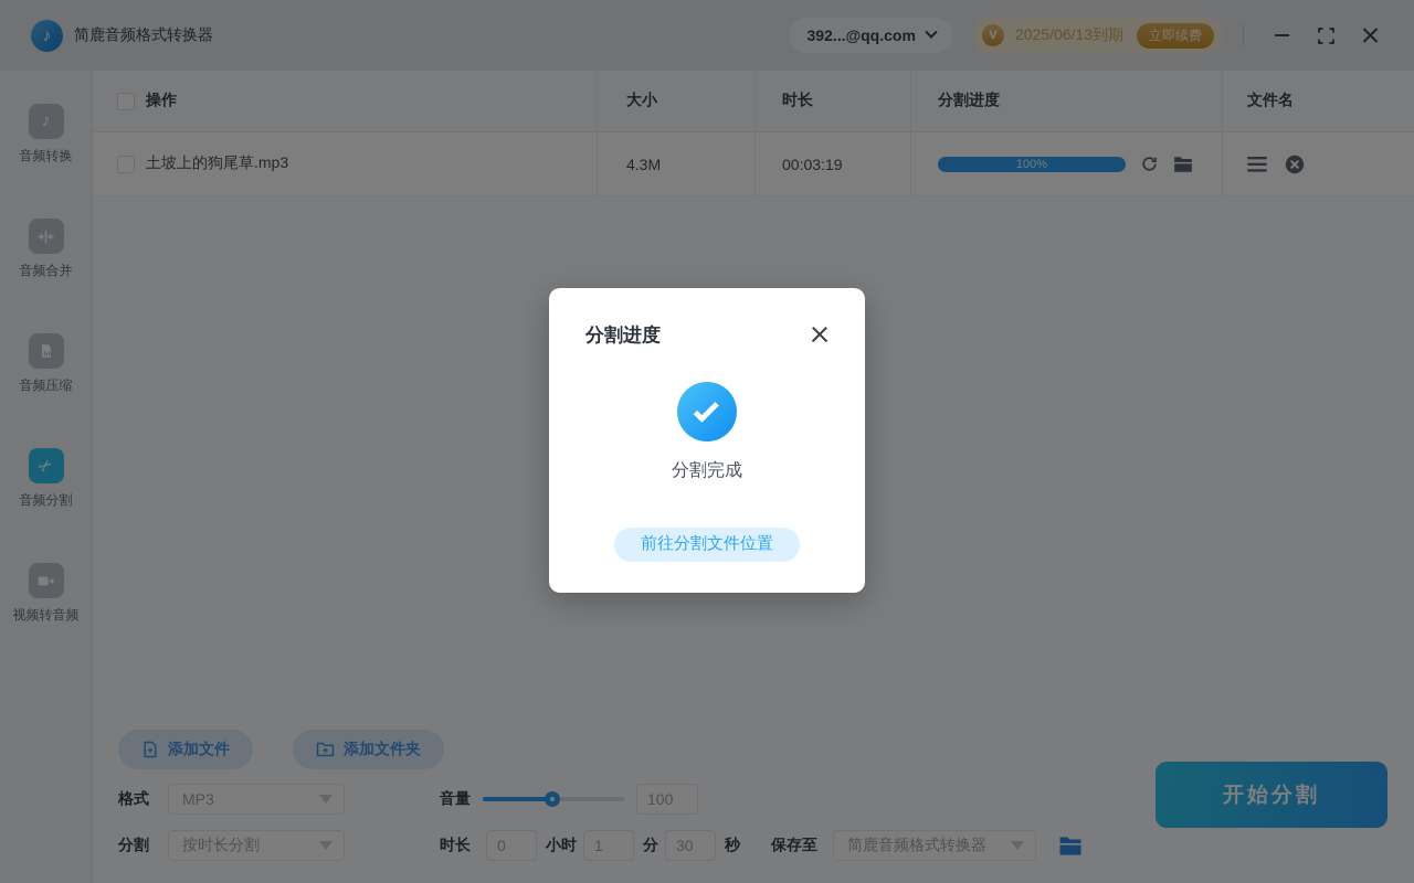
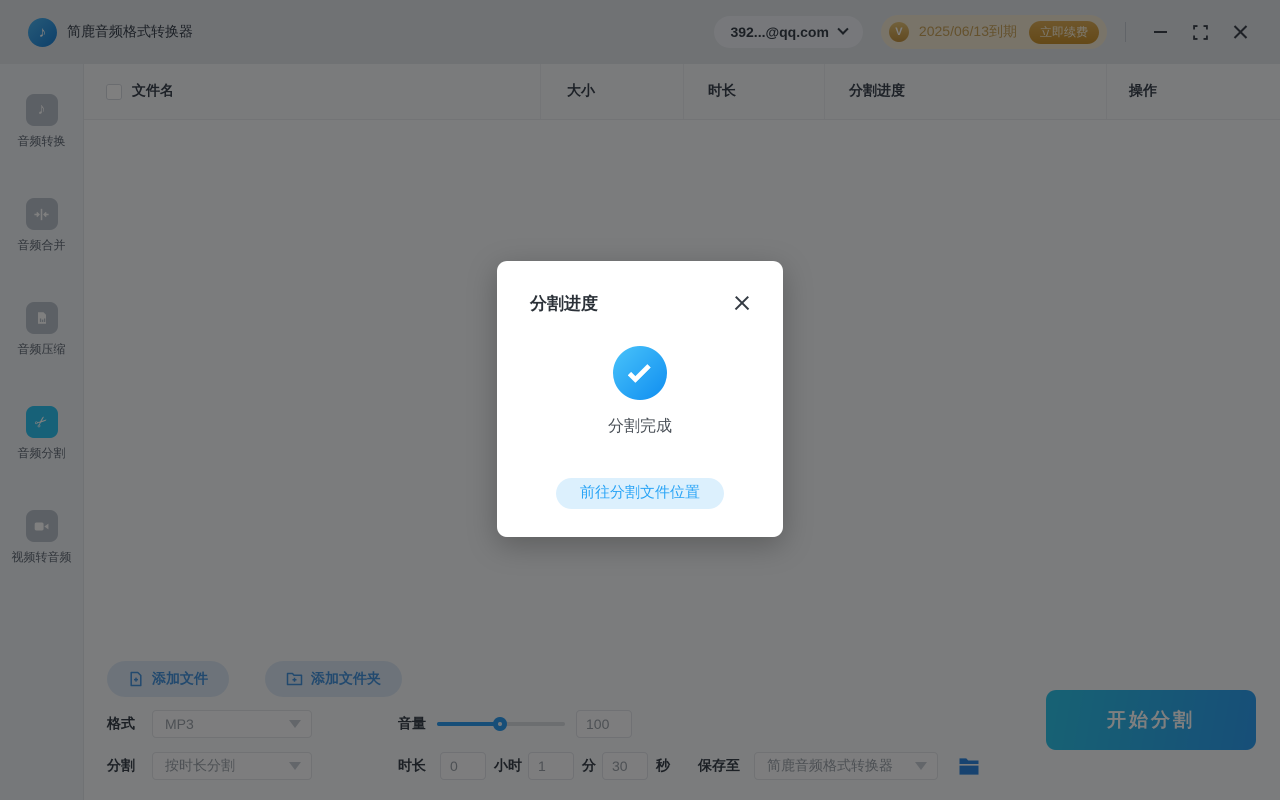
  ♪
  简鹿音频格式转换器
  392...@qq.com
  V
  2025/06/13到期
  立即续费
  ♪
  音频转换
  音频合并
  音频压缩
  音频分割
  视频转音频
- 操作
+ 文件名
  大小
  时长
  分割进度
- 文件名
+ 操作
- 土坡上的狗尾草.mp3
- 4.3M
- 00:03:19
- 100%
  添加文件
  添加文件夹
  格式
  MP3
  音量
  100
  分割
  按时长分割
  时长
  0
  小时
  1
  分
  30
  秒
  保存至
  简鹿音频格式转换器
  开始分割
  分割进度
  分割完成
  前往分割文件位置
